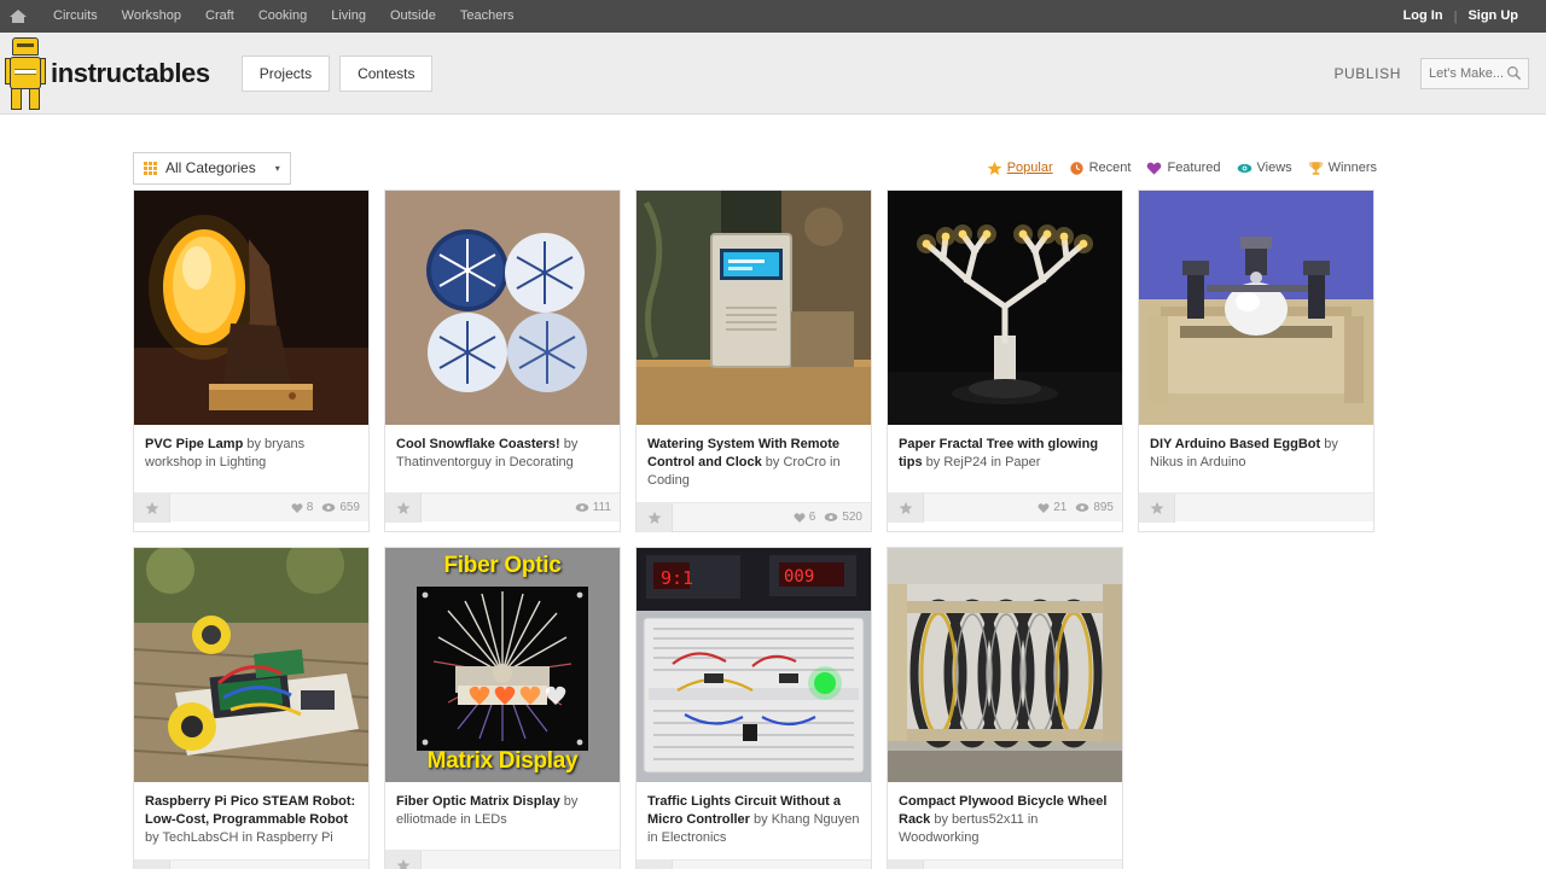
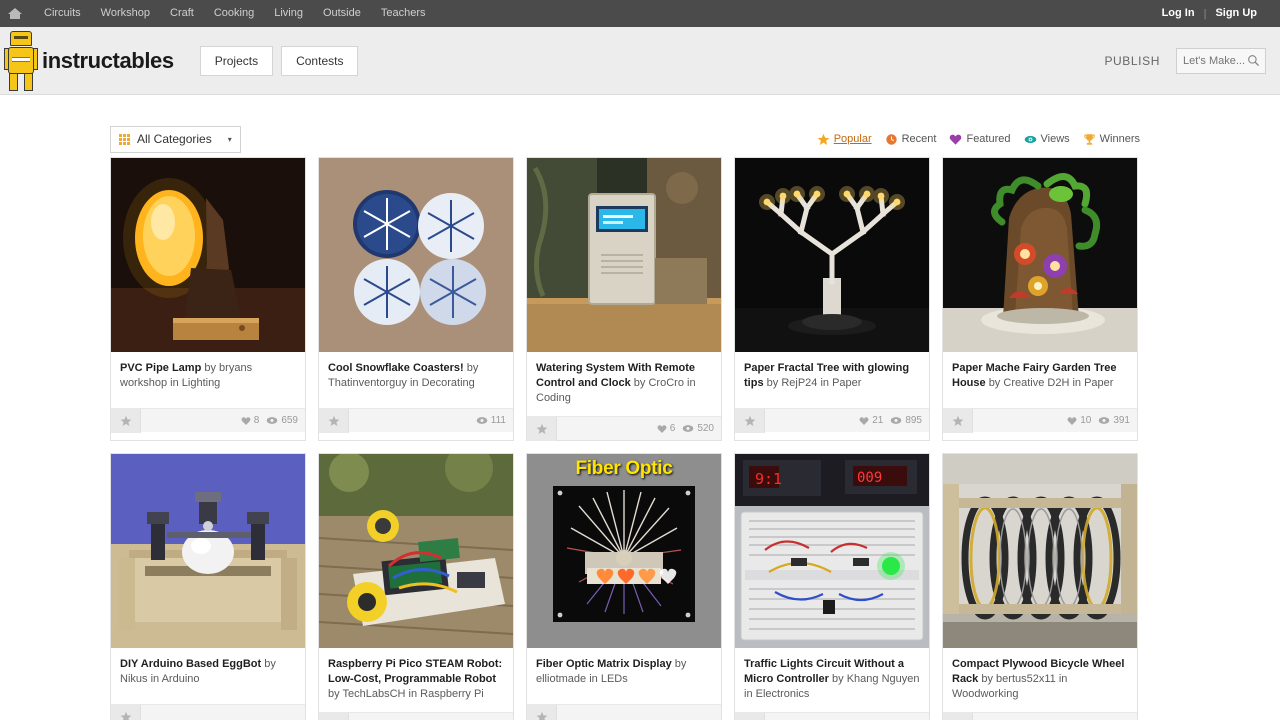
  Circuits
  Workshop
  Craft
  Cooking
  Living
  Outside
  Teachers
  Log In
  |
  Sign Up
  instructables
  Projects
  Contests
  PUBLISH
  Let's Make...
  All Categories
  ▾
  Popular
  Recent
  Featured
  Views
  Winners
  PVC Pipe Lamp by bryans workshop in Lighting
  8
  659
  Cool Snowflake Coasters! by Thatinventorguy in Decorating
  111
  Watering System With Remote Control and Clock by CroCro in Coding
  6
  520
  Paper Fractal Tree with glowing tips by RejP24 in Paper
  21
  895
+ Paper Mache Fairy Garden Tree House by Creative D2H in Paper
+ 10
+ 391
  DIY Arduino Based EggBot by Nikus in Arduino
  Raspberry Pi Pico STEAM Robot: Low-Cost, Programmable Robot by TechLabsCH in Raspberry Pi
  Fiber Optic
- Matrix Display
  Fiber Optic Matrix Display by elliotmade in LEDs
  9:1
  009
  Traffic Lights Circuit Without a Micro Controller by Khang Nguyen in Electronics
  Compact Plywood Bicycle Wheel Rack by bertus52x11 in Woodworking
